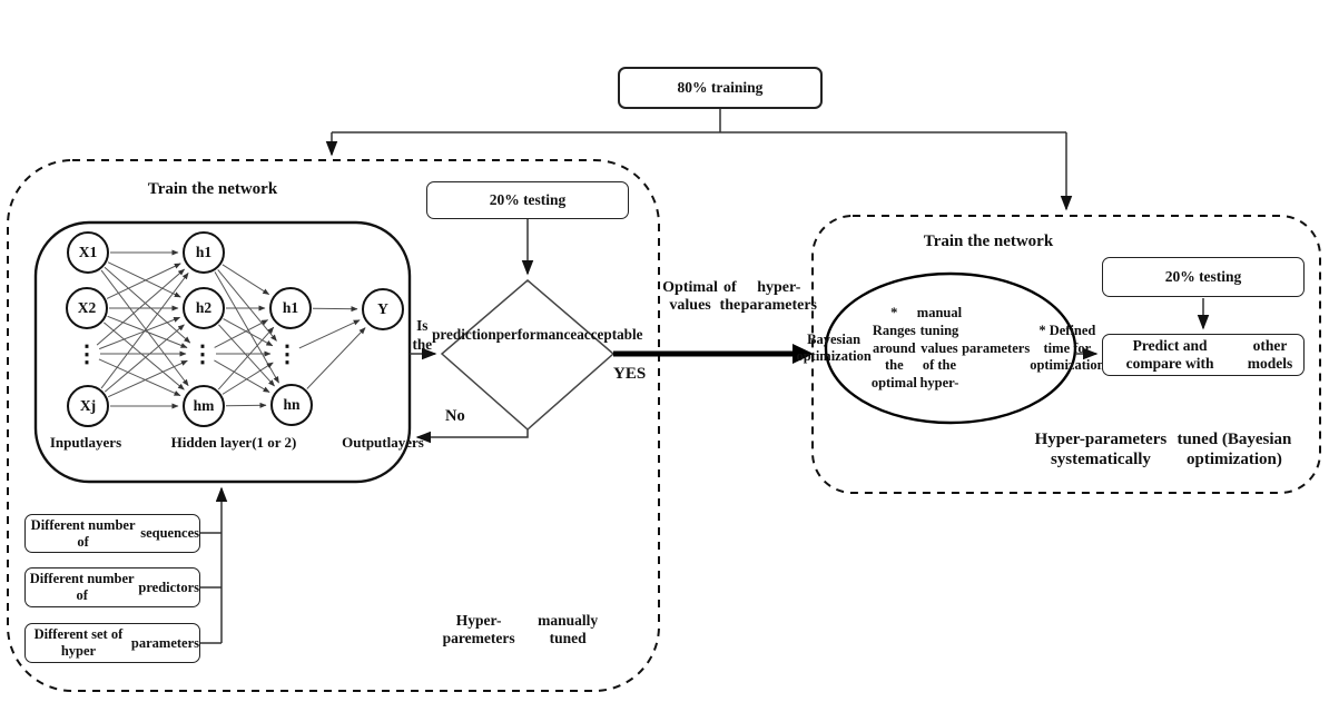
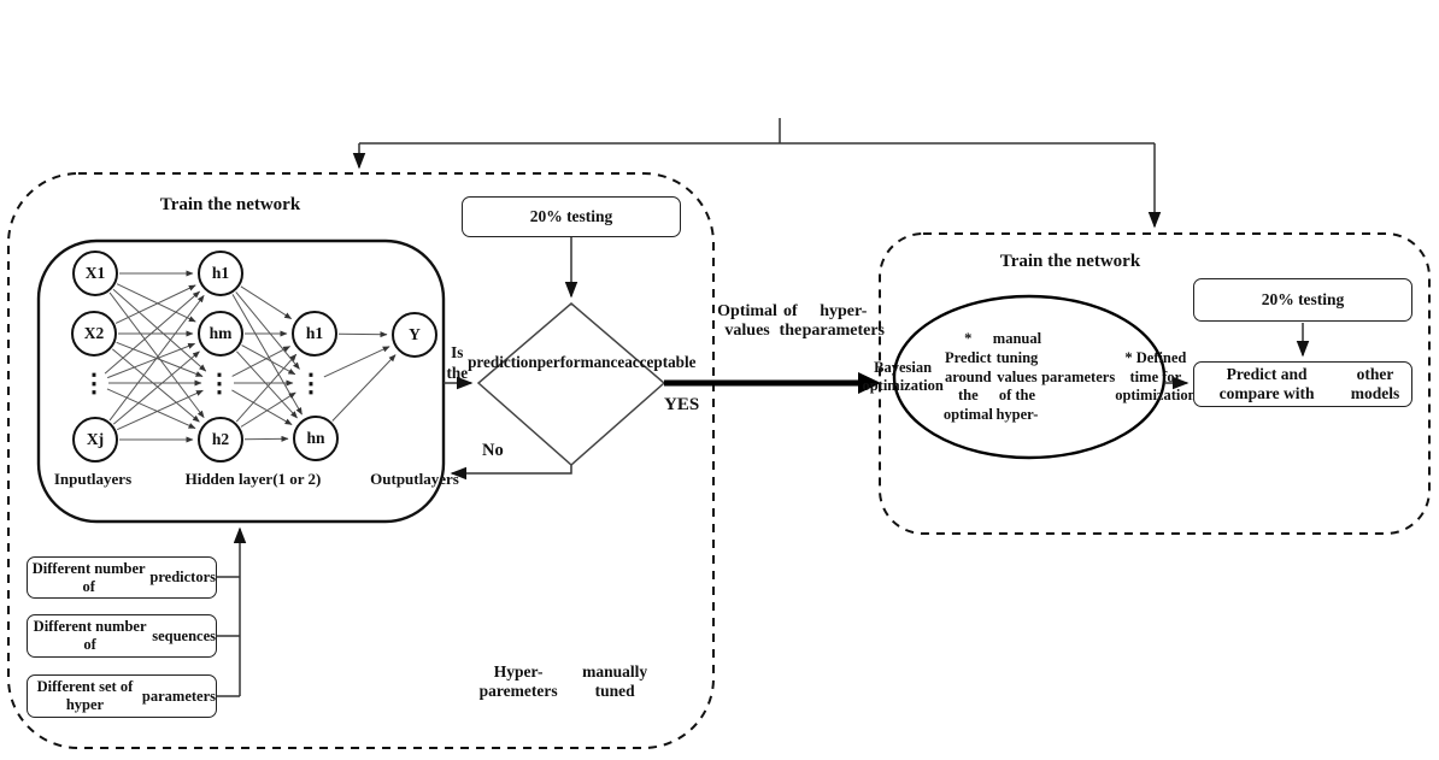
- 80% training
  Train the network
  20% testing
  X1
  X2
  ⋮
  Xj
  h1
- h2
+ hm
  ⋮
- hm
+ h2
  h1
  ⋮
  hn
  Y
  Input
  layers
  Hidden layer
  (1 or 2)
  Output
  layers
  Is the
  prediction
  performance
  acceptable
  YES
  No
  Optimal values
  of the
  hyper-parameters
  Different number of
- sequences
+ predictors
  Different number of
- predictors
+ sequences
  Different set of hyper
  parameters
  Hyper-paremeters
  manually tuned
  Train the network
  Bayesian optimization
- * Ranges around the optimal
+ * Predict around the optimal
  manual tuning values of the hyper-
  parameters
  * Defined time for optimizatio
  20% testing
  Predict and compare with
  other models
- Hyper-parameters systematically
- tuned (Bayesian optimization)
